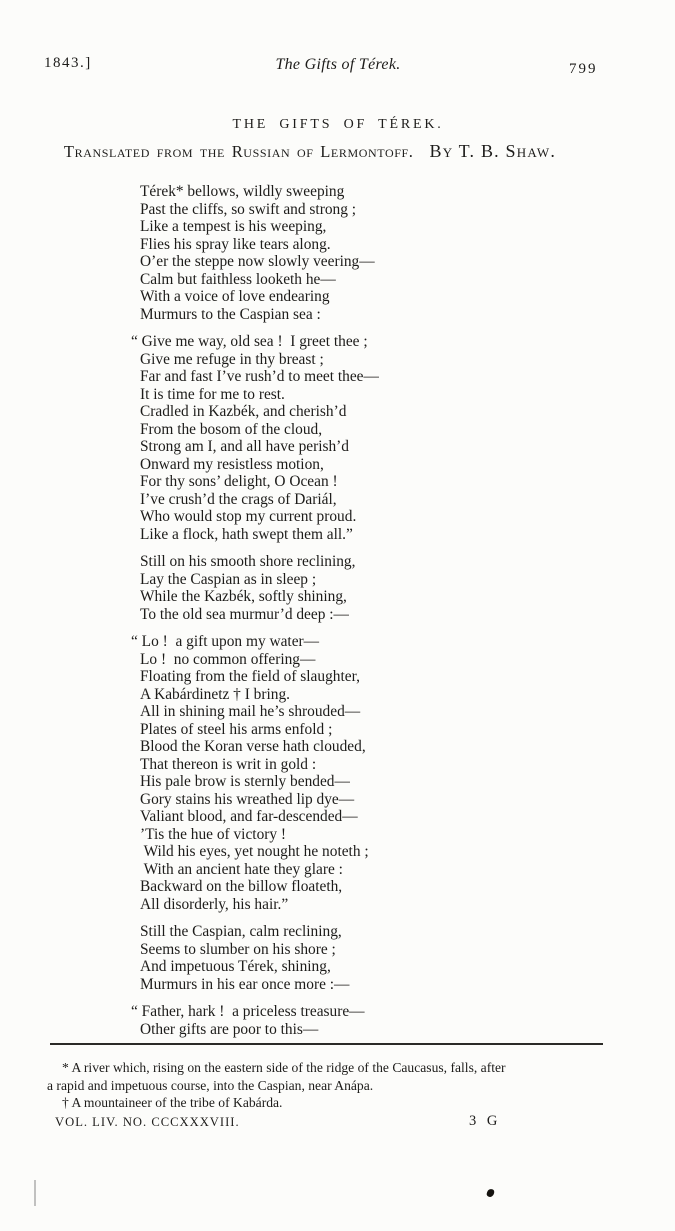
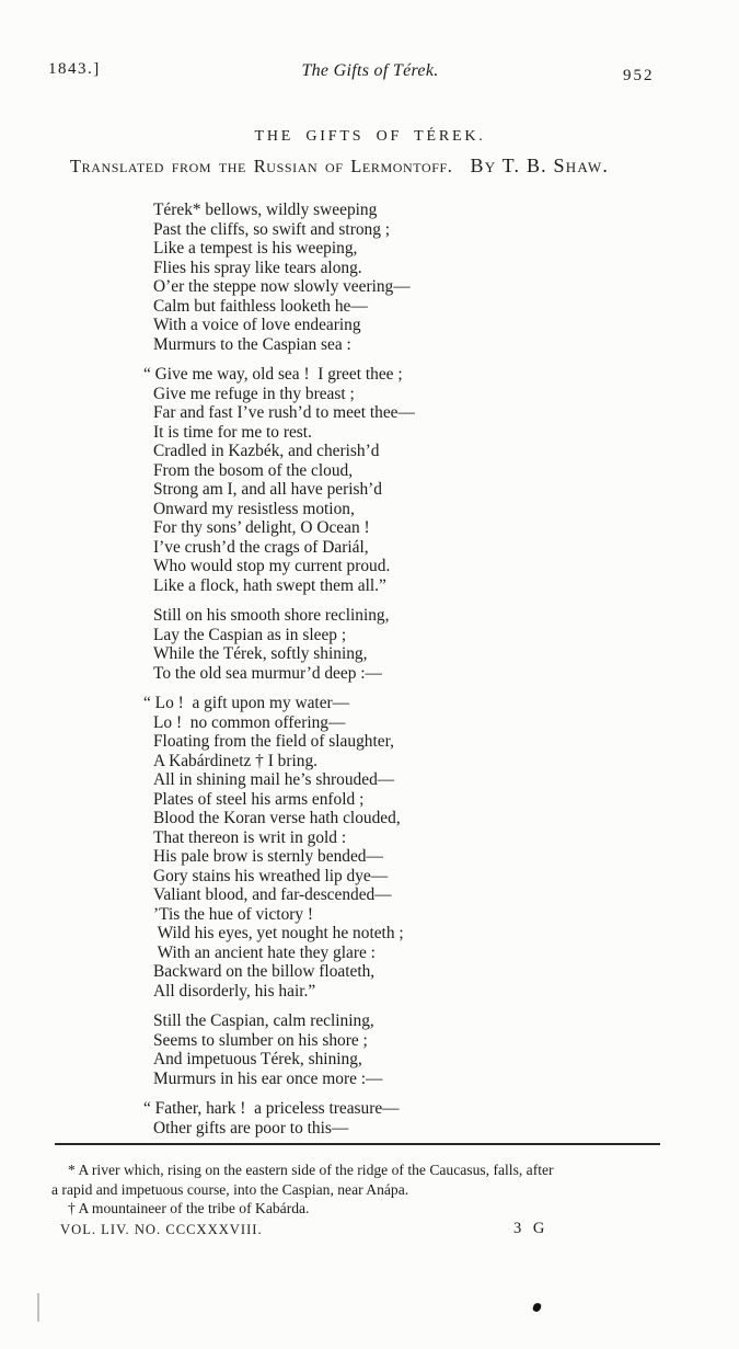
  1843.]
  The Gifts of Térek.
- 799
+ 952
  THE GIFTS OF TÉREK.
  Translated from the Russian of Lermontoff. By T. B. Shaw.
  Térek* bellows, wildly sweeping
  Past the cliffs, so swift and strong ;
  Like a tempest is his weeping,
  Flies his spray like tears along.
  O’er the steppe now slowly veering—
  Calm but faithless looketh he—
  With a voice of love endearing
  Murmurs to the Caspian sea :
  “ Give me way, old sea ! I greet thee ;
  Give me refuge in thy breast ;
  Far and fast I’ve rush’d to meet thee—
  It is time for me to rest.
  Cradled in Kazbék, and cherish’d
  From the bosom of the cloud,
  Strong am I, and all have perish’d
  Onward my resistless motion,
  For thy sons’ delight, O Ocean !
  I’ve crush’d the crags of Dariál,
  Who would stop my current proud.
  Like a flock, hath swept them all.”
  Still on his smooth shore reclining,
  Lay the Caspian as in sleep ;
- While the Kazbék, softly shining,
+ While the Térek, softly shining,
  To the old sea murmur’d deep :—
  “ Lo ! a gift upon my water—
  Lo ! no common offering—
  Floating from the field of slaughter,
  A Kabárdinetz † I bring.
  All in shining mail he’s shrouded—
  Plates of steel his arms enfold ;
  Blood the Koran verse hath clouded,
  That thereon is writ in gold :
  His pale brow is sternly bended—
  Gory stains his wreathed lip dye—
  Valiant blood, and far-descended—
  ’Tis the hue of victory !
  Wild his eyes, yet nought he noteth ;
  With an ancient hate they glare :
  Backward on the billow floateth,
  All disorderly, his hair.”
  Still the Caspian, calm reclining,
  Seems to slumber on his shore ;
  And impetuous Térek, shining,
  Murmurs in his ear once more :—
  “ Father, hark ! a priceless treasure—
  Other gifts are poor to this—
  * A river which, rising on the eastern side of the ridge of the Caucasus, falls, after
  a rapid and impetuous course, into the Caspian, near Anápa.
  † A mountaineer of the tribe of Kabárda.
  VOL. LIV. NO. CCCXXXVIII.
  3 G
